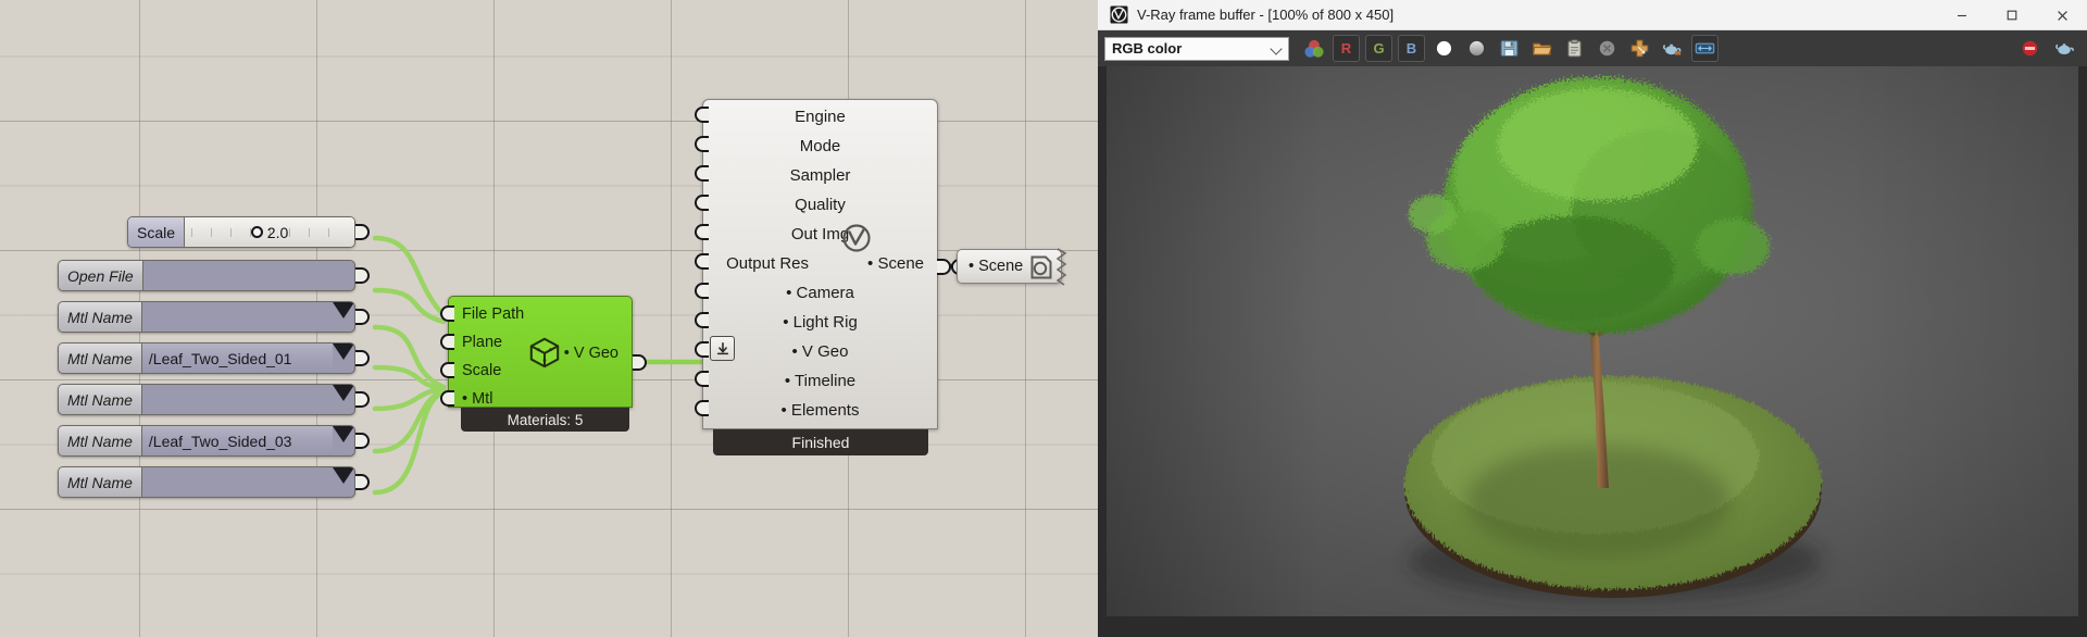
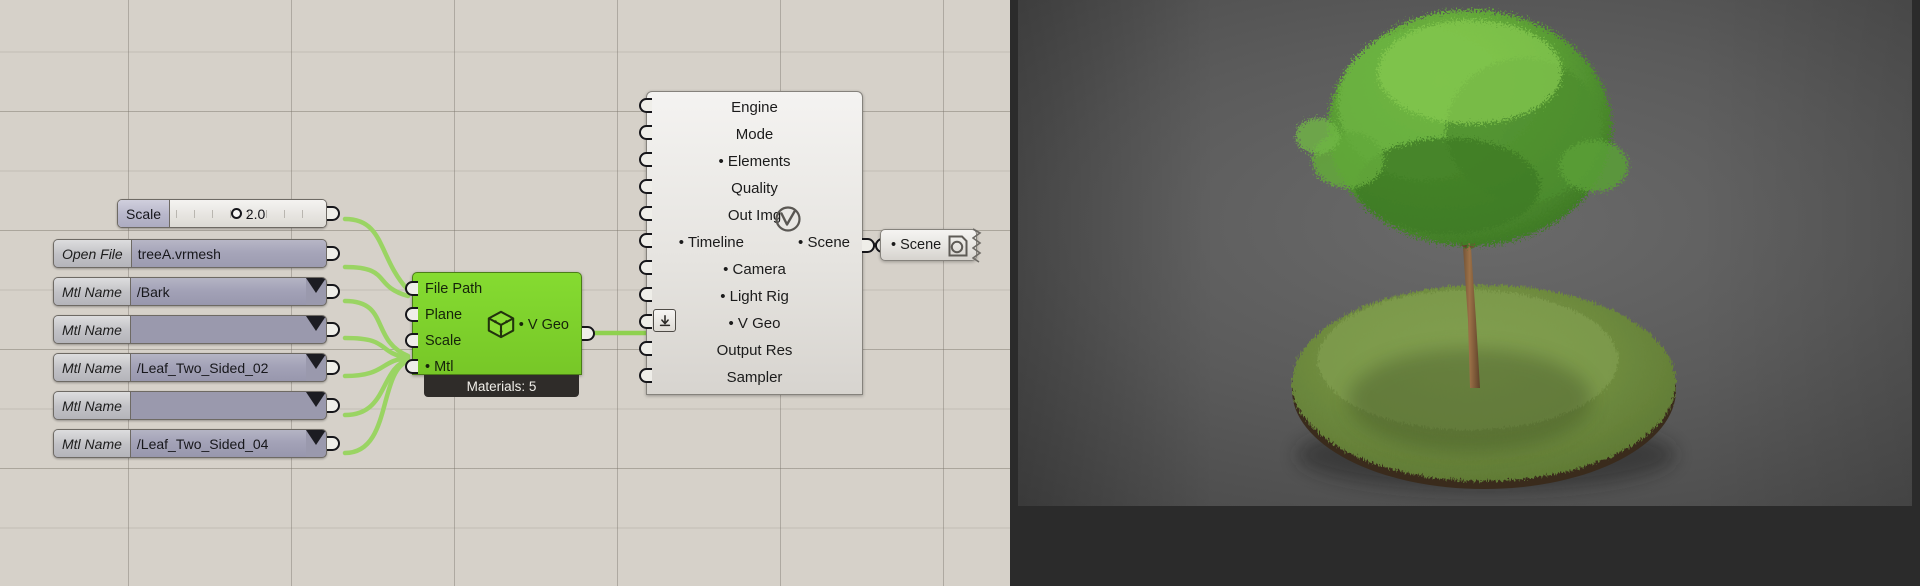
  Scale
  2.0
  Open File
+ treeA.vrmesh
  Mtl Name
+ /Bark
  Mtl Name
- /Leaf_Two_Sided_01
  Mtl Name
+ /Leaf_Two_Sided_02
  Mtl Name
- /Leaf_Two_Sided_03
  Mtl Name
+ /Leaf_Two_Sided_04
  File Path
  Plane
  Scale
  • Mtl
  • V Geo
  Materials: 5
  Engine
  Mode
- Sampler
+ • Elements
  Quality
  Out Im
- Output Res
+ • Timeline
  • Camera
  • Light Rig
  • V Geo
- • Timeline
+ Output Res
- • Elements
+ Sampler
  • Scene
- Finished
  • Scene
- V-Ray frame buffer - [100% of 800 x 450]
- RGB color
- R
- G
- B
